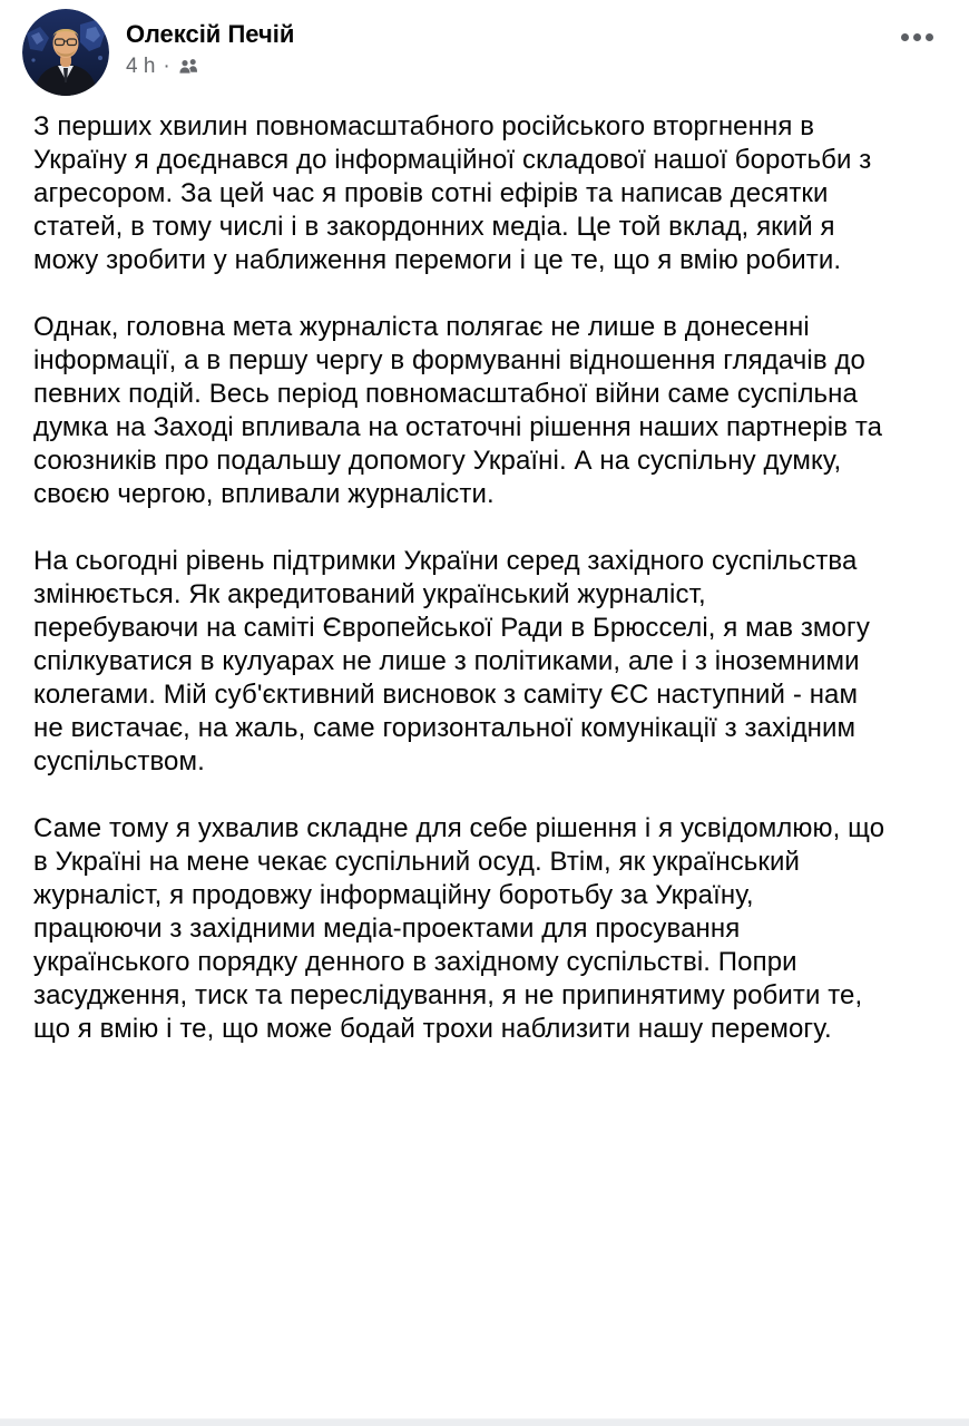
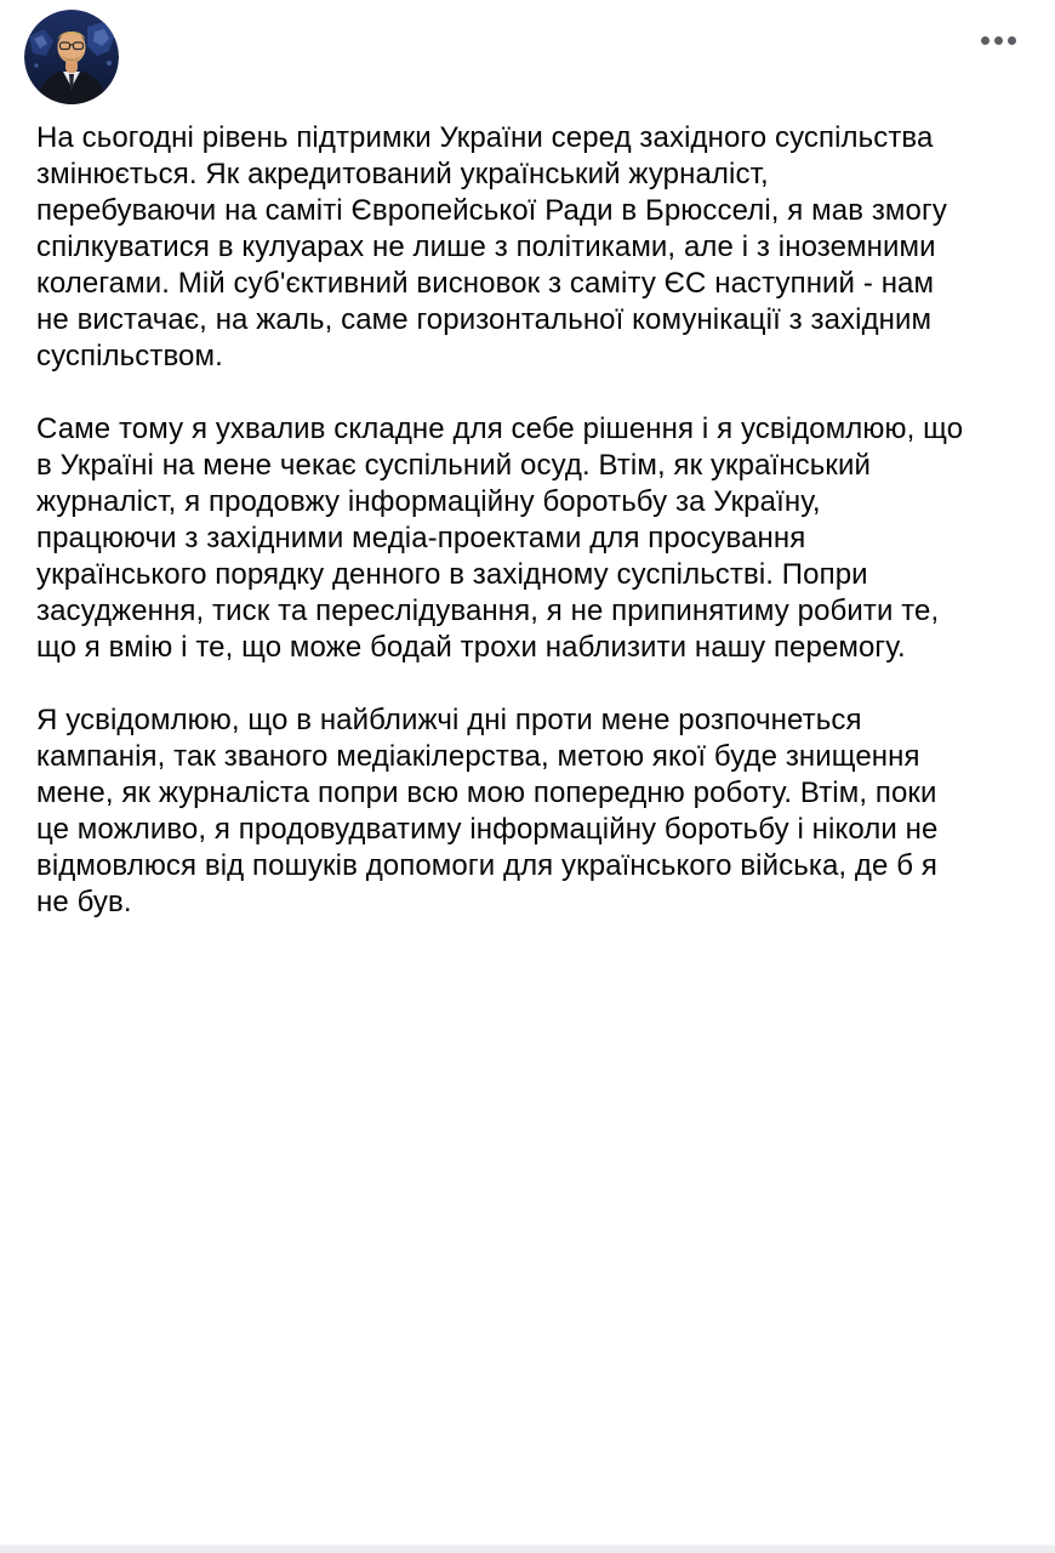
- Олексій Печій
- 4 h
- ·
- З перших хвилин повномасштабного російського вторгнення в
- Україну я доєднався до інформаційної складової нашої боротьби з
- агресором. За цей час я провів сотні ефірів та написав десятки
- статей, в тому числі і в закордонних медіа. Це той вклад, який я
- можу зробити у наближення перемоги і це те, що я вмію робити.
- Однак, головна мета журналіста полягає не лише в донесенні
- інформації, а в першу чергу в формуванні відношення глядачів до
- певних подій. Весь період повномасштабної війни саме суспільна
- думка на Заході впливала на остаточні рішення наших партнерів та
- союзників про подальшу допомогу Україні. А на суспільну думку,
- своєю чергою, впливали журналісти.
  На сьогодні рівень підтримки України серед західного суспільства
  змінюється. Як акредитований український журналіст,
  перебуваючи на саміті Європейської Ради в Брюсселі, я мав змогу
  спілкуватися в кулуарах не лише з політиками, але і з іноземними
  колегами. Мій суб'єктивний висновок з саміту ЄС наступний - нам
  не вистачає, на жаль, саме горизонтальної комунікації з західним
  суспільством.
  Саме тому я ухвалив складне для себе рішення і я усвідомлюю, що
  в Україні на мене чекає суспільний осуд. Втім, як український
  журналіст, я продовжу інформаційну боротьбу за Україну,
  працюючи з західними медіа-проектами для просування
  українського порядку денного в західному суспільстві. Попри
  засудження, тиск та переслідування, я не припинятиму робити те,
  що я вмію і те, що може бодай трохи наблизити нашу перемогу.
+ Я усвідомлюю, що в найближчі дні проти мене розпочнеться
+ кампанія, так званого медіакілерства, метою якої буде знищення
+ мене, як журналіста попри всю мою попередню роботу. Втім, поки
+ це можливо, я продовудватиму інформаційну боротьбу і ніколи не
+ відмовлюся від пошуків допомоги для українського війська, де б я
+ не був.
